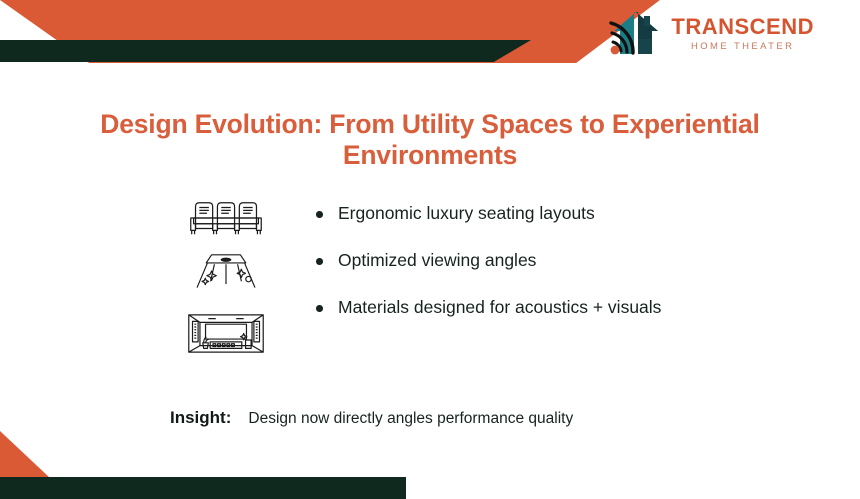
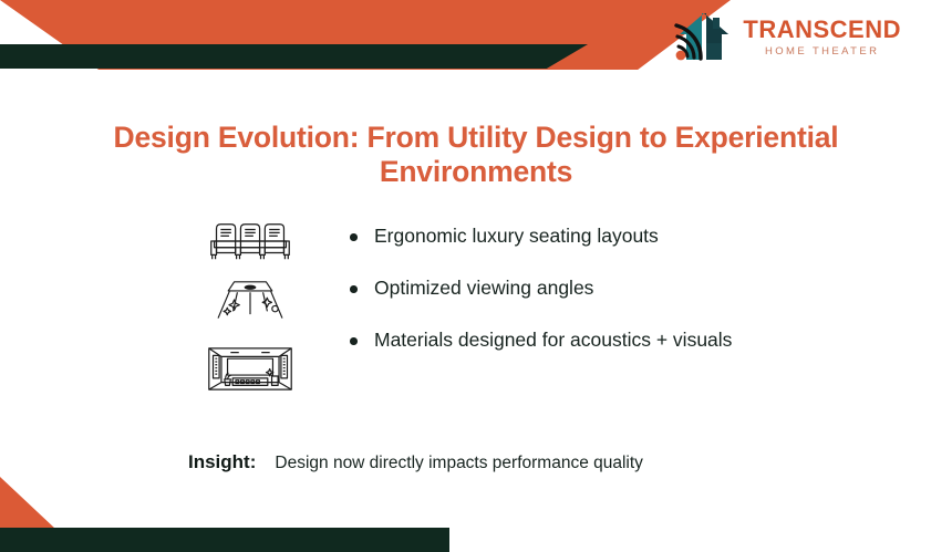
  TRANSCEND
  HOME THEATER
- Design Evolution: From Utility Spaces to Experiential Environments
+ Design Evolution: From Utility Design to Experiential Environments
  Ergonomic luxury seating layouts
  Optimized viewing angles
  Materials designed for acoustics + visuals
  Insight:
- Design now directly angles performance quality
+ Design now directly impacts performance quality
